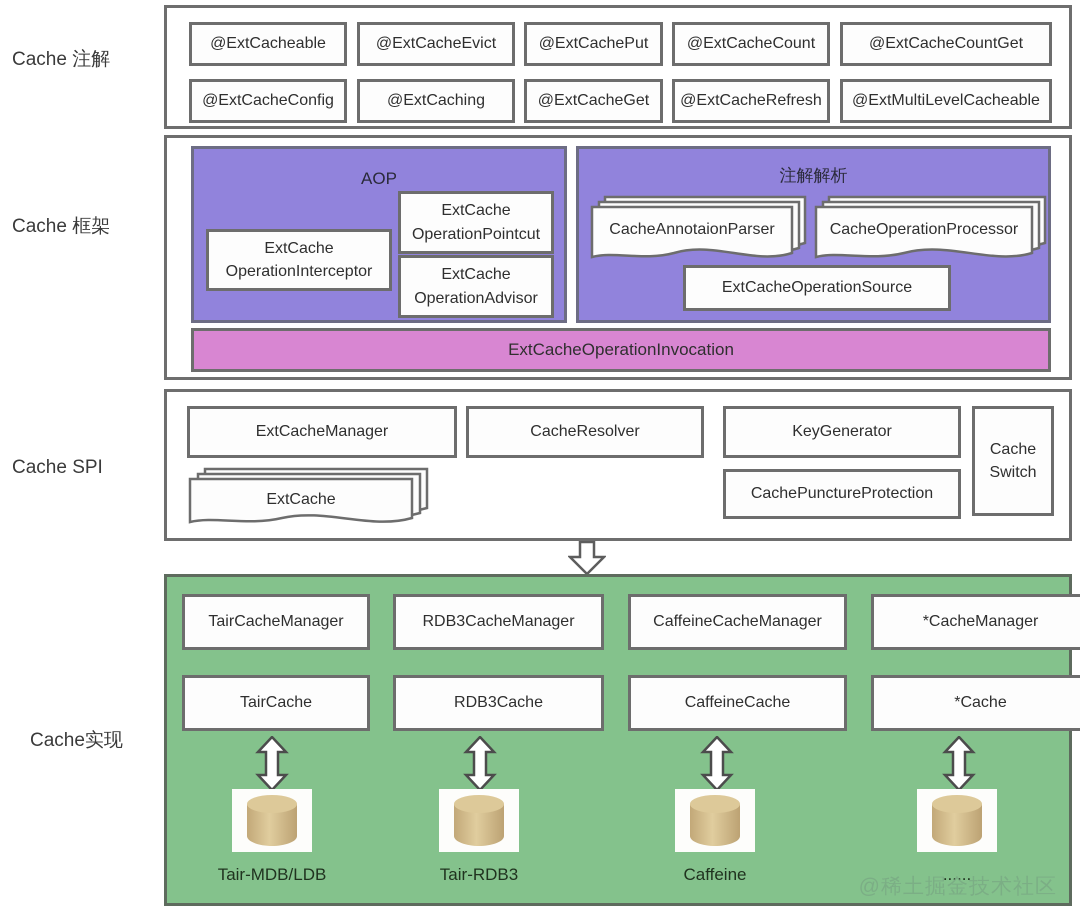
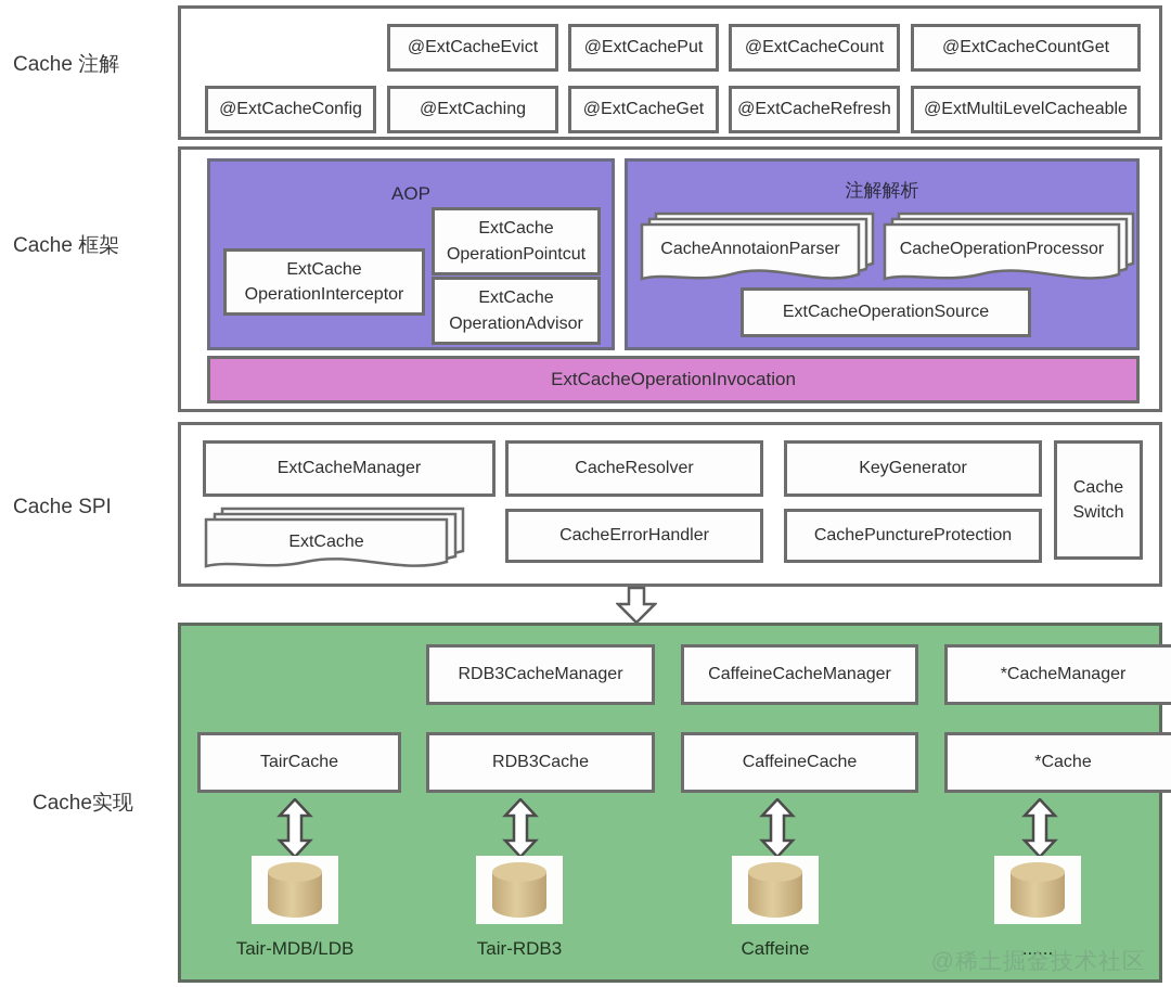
  Cache 注解
  Cache 框架
  Cache SPI
  Cache实现
- @ExtCacheable
  @ExtCacheEvict
  @ExtCachePut
  @ExtCacheCount
  @ExtCacheCountGet
  @ExtCacheConfig
  @ExtCaching
  @ExtCacheGet
  @ExtCacheRefresh
  @ExtMultiLevelCacheable
  AOP
  ExtCache
  OperationInterceptor
  ExtCache
  OperationPointcut
  ExtCache
  OperationAdvisor
  注解解析
  CacheAnnotaionParser
  CacheOperationProcessor
  ExtCacheOperationSource
  ExtCacheOperationInvocation
  ExtCacheManager
  CacheResolver
  KeyGenerator
  Cache
  Switch
  ExtCache
+ CacheErrorHandler
  CachePunctureProtection
- TairCacheManager
  RDB3CacheManager
  CaffeineCacheManager
  *CacheManager
  TairCache
  RDB3Cache
  CaffeineCache
  *Cache
  Tair-MDB/LDB
  Tair-RDB3
  Caffeine
  ......
  @稀土掘金技术社区
